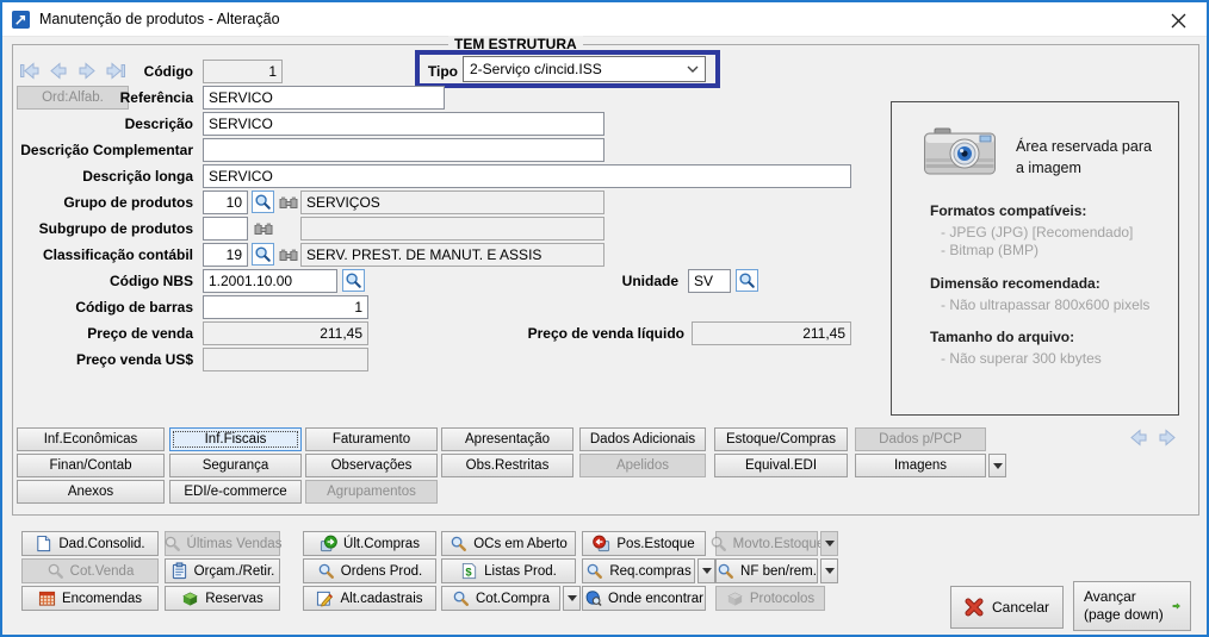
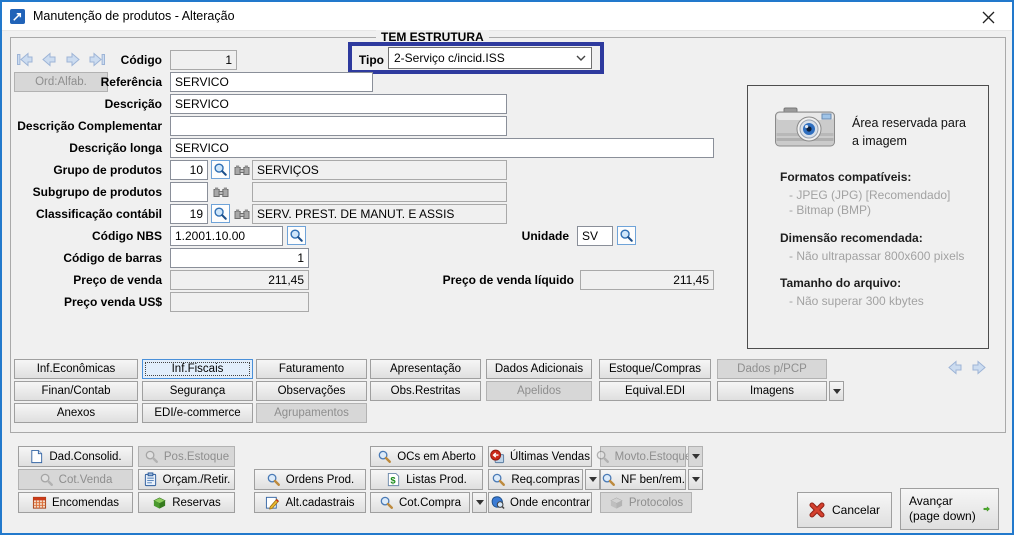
  Manutenção de produtos - Alteração
  TEM ESTRUTURA
  Código
  1
  Tipo
  2-Serviço c/incid.ISS
  Ord:Alfab.
  Referência
  SERVICO
  Descrição
  SERVICO
  Descrição Complementar
  Descrição longa
  SERVICO
  Grupo de produtos
  10
  SERVIÇOS
  Subgrupo de produtos
  Classificação contábil
  19
  SERV. PREST. DE MANUT. E ASSIS
  Código NBS
  1.2001.10.00
  Unidade
  SV
  Código de barras
  1
  Preço de venda
  211,45
  Preço de venda líquido
  211,45
  Preço venda US$
  Área reservada para a imagem
  Formatos compatíveis:
  - JPEG (JPG) [Recomendado]
  - Bitmap (BMP)
  Dimensão recomendada:
  - Não ultrapassar 800x600 pixels
  Tamanho do arquivo:
  - Não superar 300 kbytes
  Inf.Econômicas
  Inf.Fiscais
  Faturamento
  Apresentação
  Dados Adicionais
  Estoque/Compras
  Dados p/PCP
  Finan/Contab
  Segurança
  Observações
  Obs.Restritas
  Apelidos
  Equival.EDI
  Imagens
  Anexos
  EDI/e-commerce
  Agrupamentos
  Dad.Consolid.
- Últimas Vendas
+ Pos.Estoque
- Últ.Compras
  OCs em Aberto
- Pos.Estoque
+ Últimas Vendas
  Movto.Estoqu
  Cot.Venda
  Orçam./Retir.
  Ordens Prod.
  Listas Prod.
  Req.compras
  NF ben/rem.
  Encomendas
  Reservas
  Alt.cadastrais
  Cot.Compra
  Onde encontrar
  Protocolos
  Cancelar
  Avançar
  (page down)
